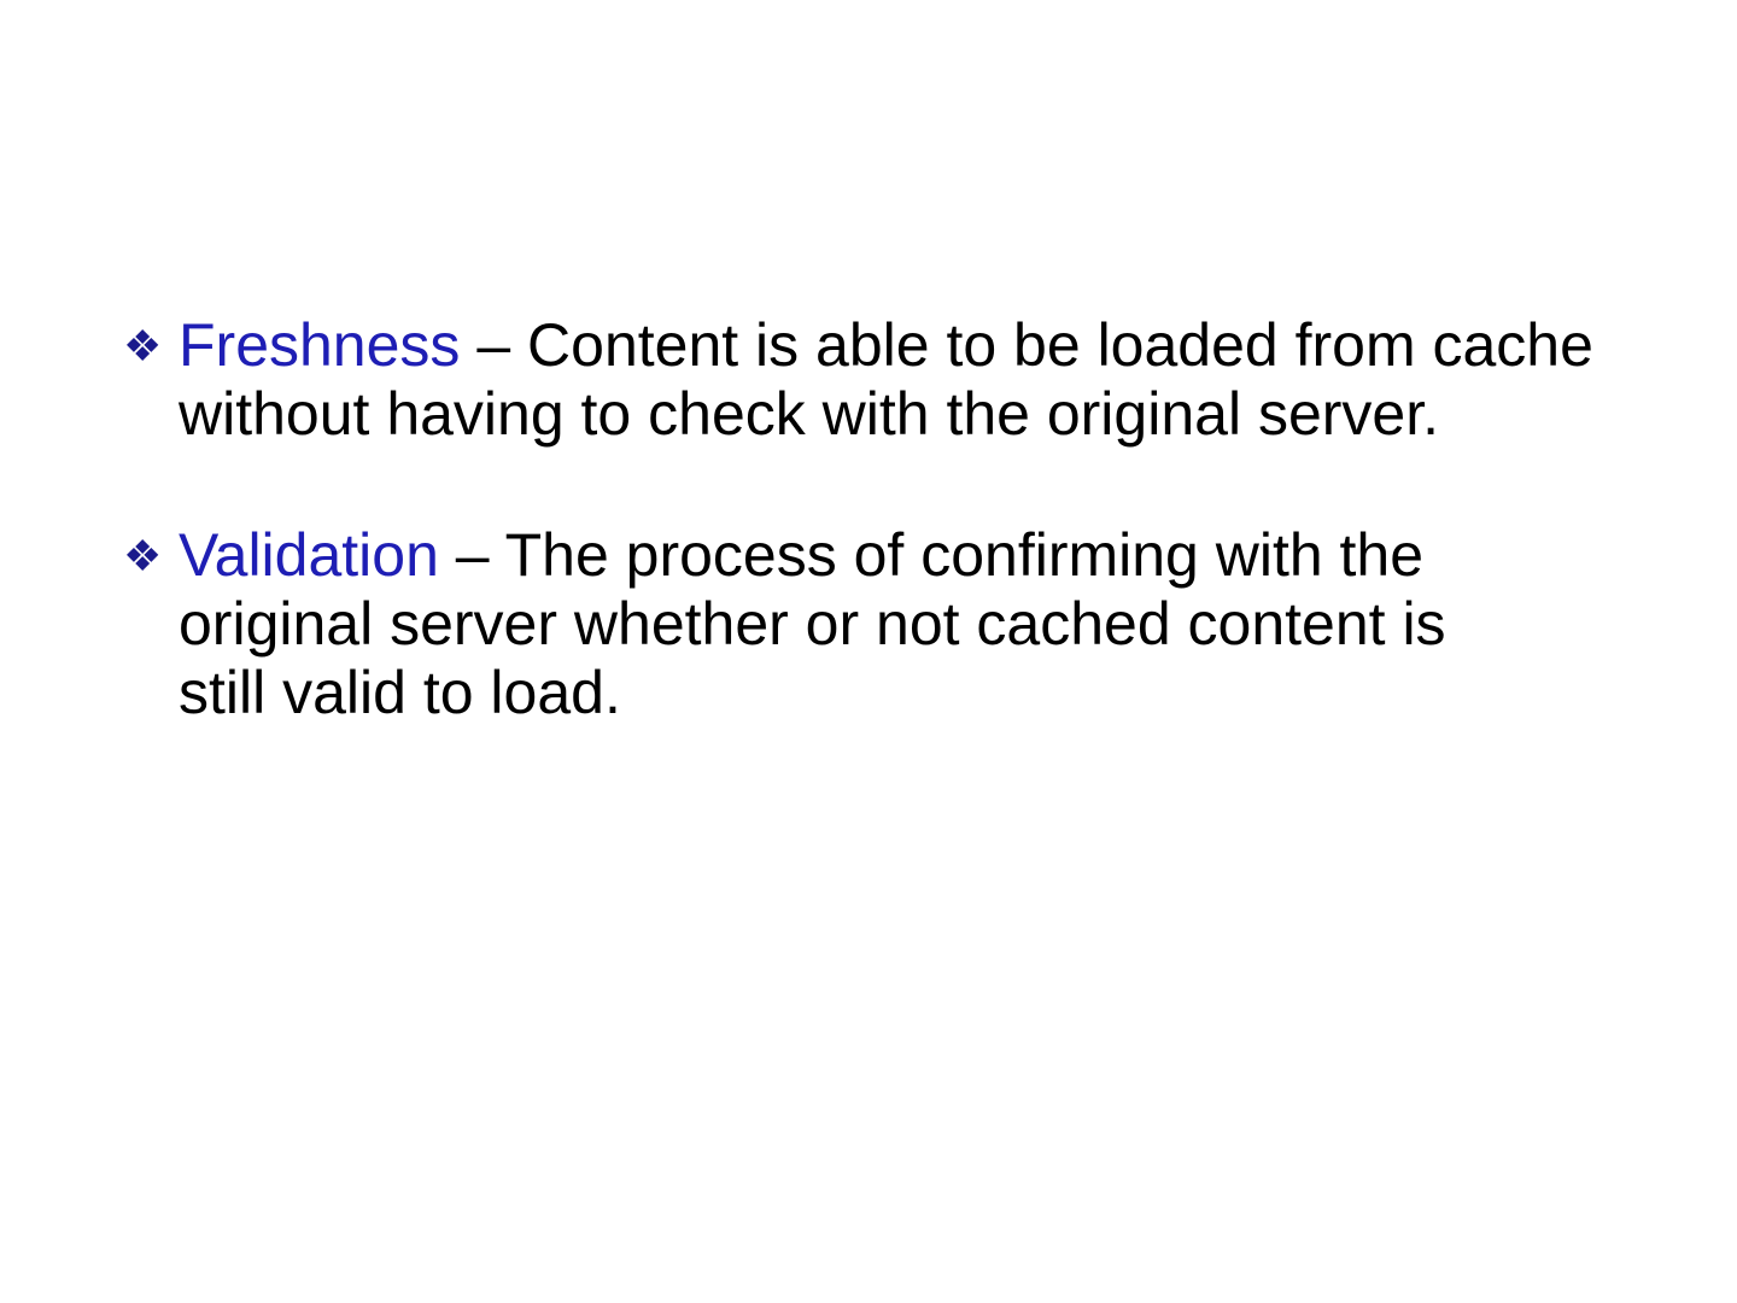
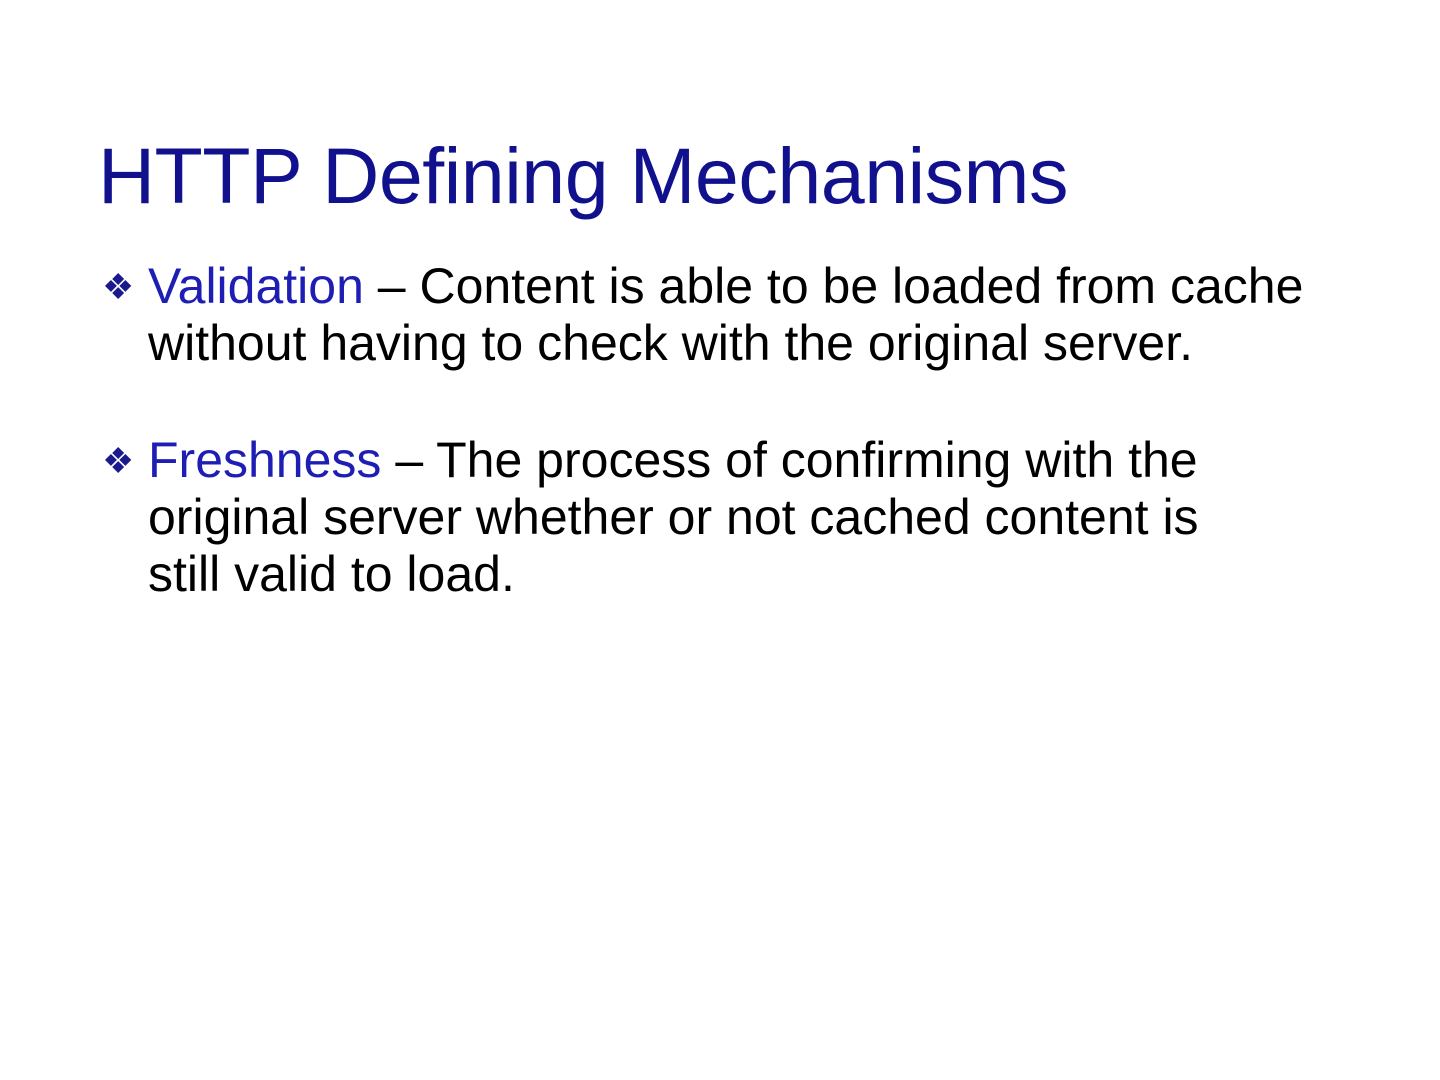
+ HTTP Defining Mechanisms
  ❖
- Freshness – Content is able to be loaded from cache without having to check with the original server.
+ Validation – Content is able to be loaded from cache without having to check with the original server.
  ❖
- Validation – The process of confirming with the original server whether or not cached content is still valid to load.
+ Freshness – The process of confirming with the original server whether or not cached content is still valid to load.
